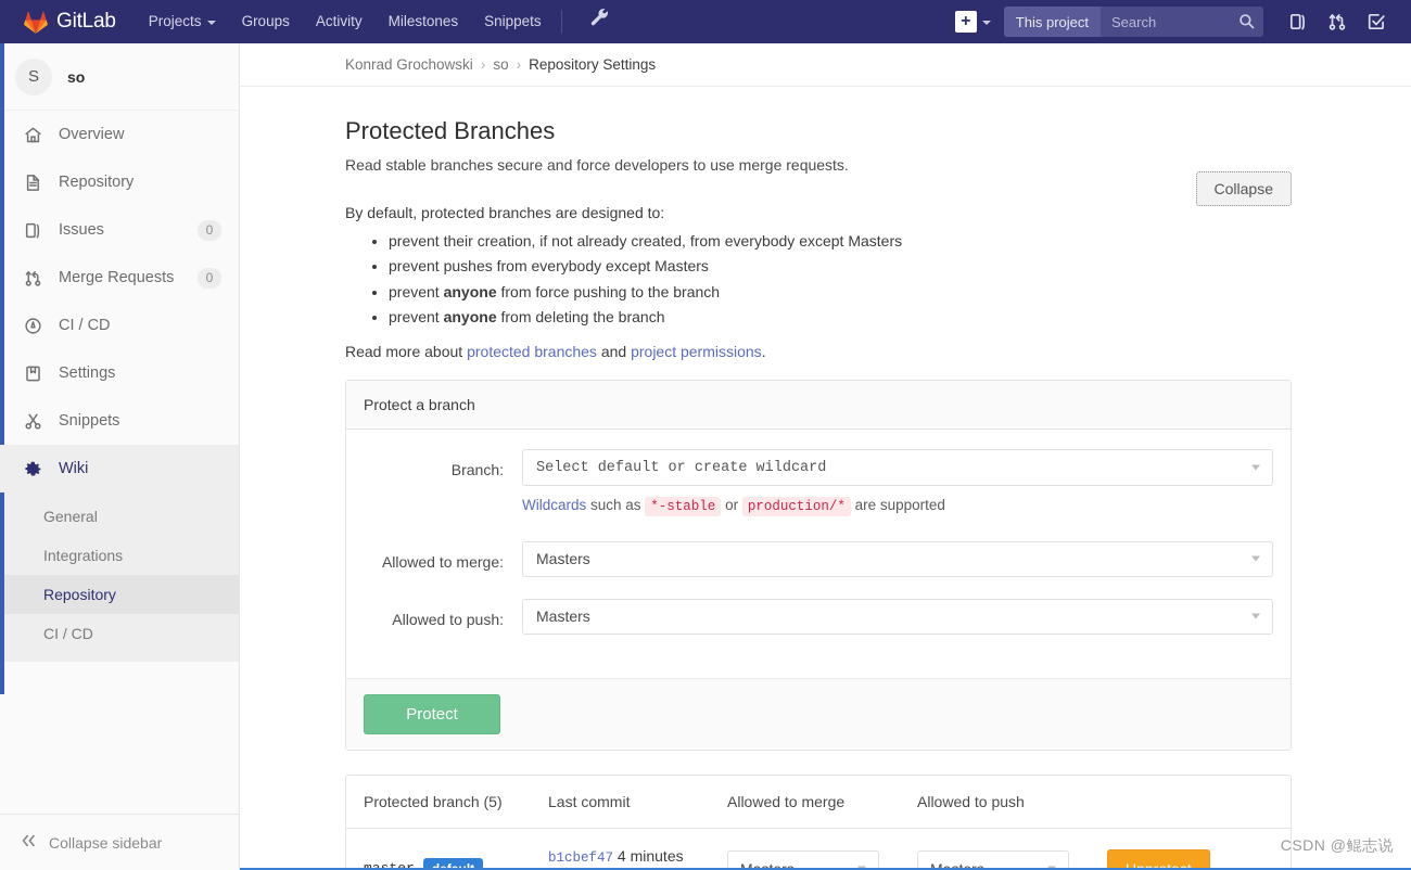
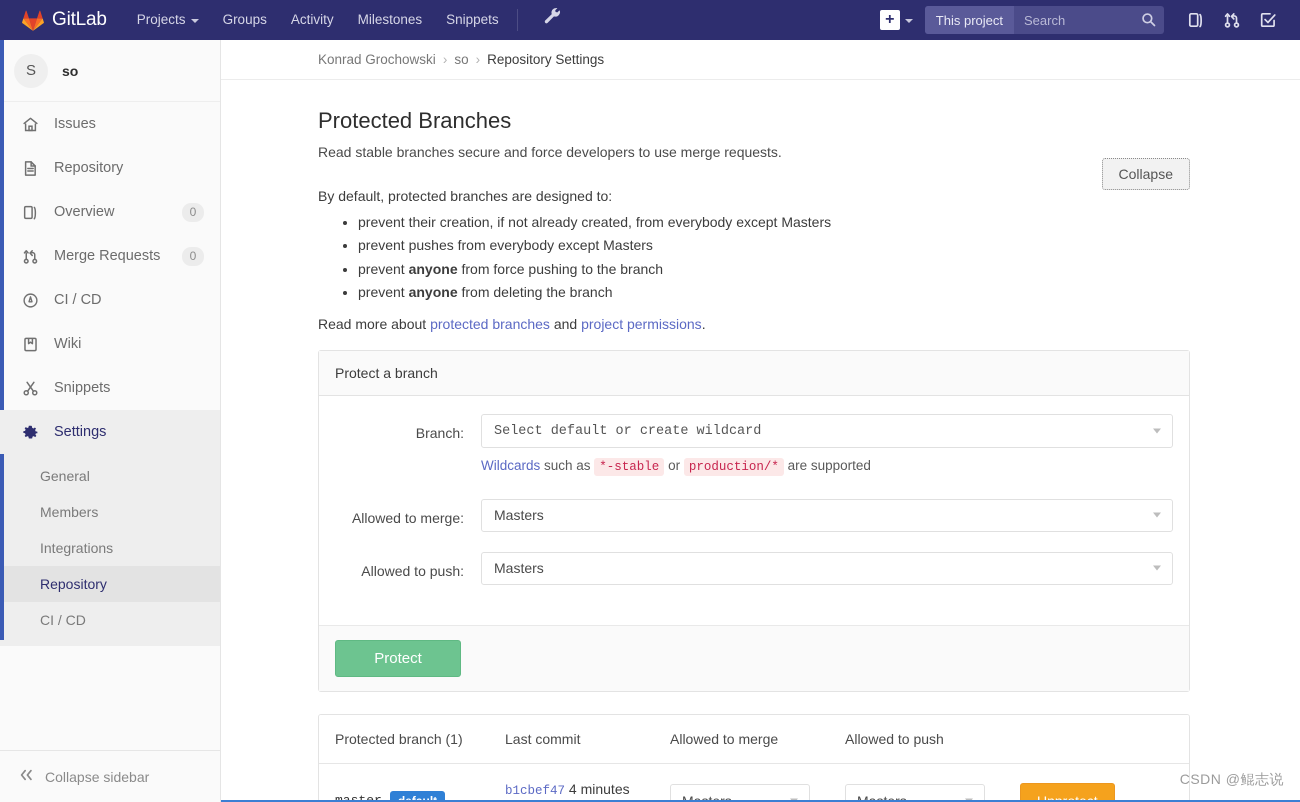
  GitLab
  Projects
  Groups
  Activity
  Milestones
  Snippets
  +
  This project
  Search
  S
  so
- Overview
+ Issues
  Repository
- Issues
+ Overview
  0
  Merge Requests
  0
  CI / CD
- Settings
+ Wiki
  Snippets
- Wiki
+ Settings
  General
+ Members
  Integrations
  Repository
  CI / CD
  Collapse sidebar
  Konrad Grochowski
  ›
  so
  ›
  Repository Settings
  Collapse
  Protected Branches
  Read stable branches secure and force developers to use merge requests.
  By default, protected branches are designed to:
  prevent their creation, if not already created, from everybody except Masters
  prevent pushes from everybody except Masters
  prevent anyone from force pushing to the branch
  prevent anyone from deleting the branch
  Read more about protected branches and project permissions.
  Protect a branch
  Branch:
  Select default or create wildcard
  Wildcards such as *-stable or production/* are supported
  Allowed to merge:
  Masters
  Allowed to push:
  Masters
  Protect
- Protected branch (5)	Last commit	Allowed to merge	Allowed to push
+ Protected branch (1)	Last commit	Allowed to merge	Allowed to push
  CSDN @鲲志说
